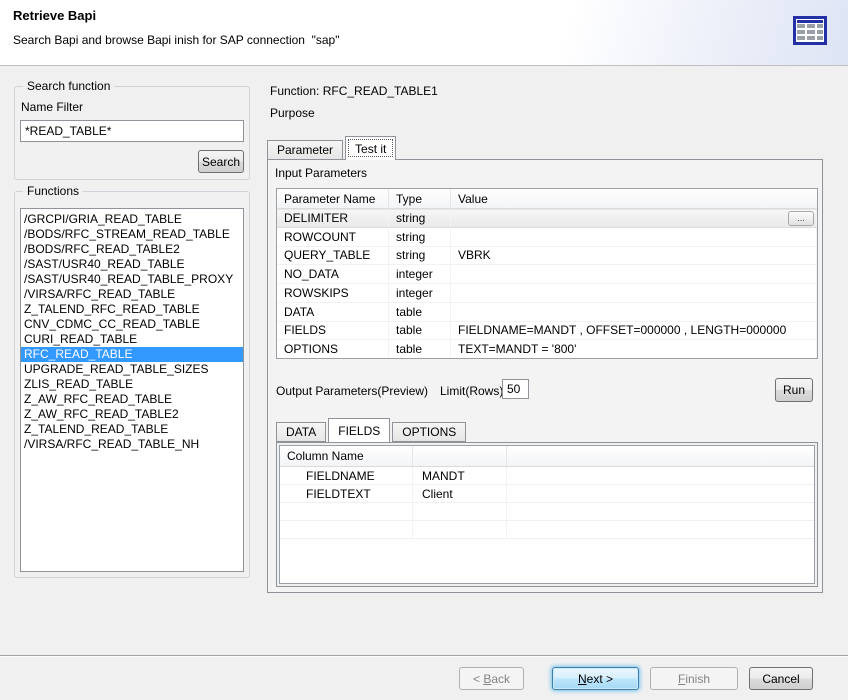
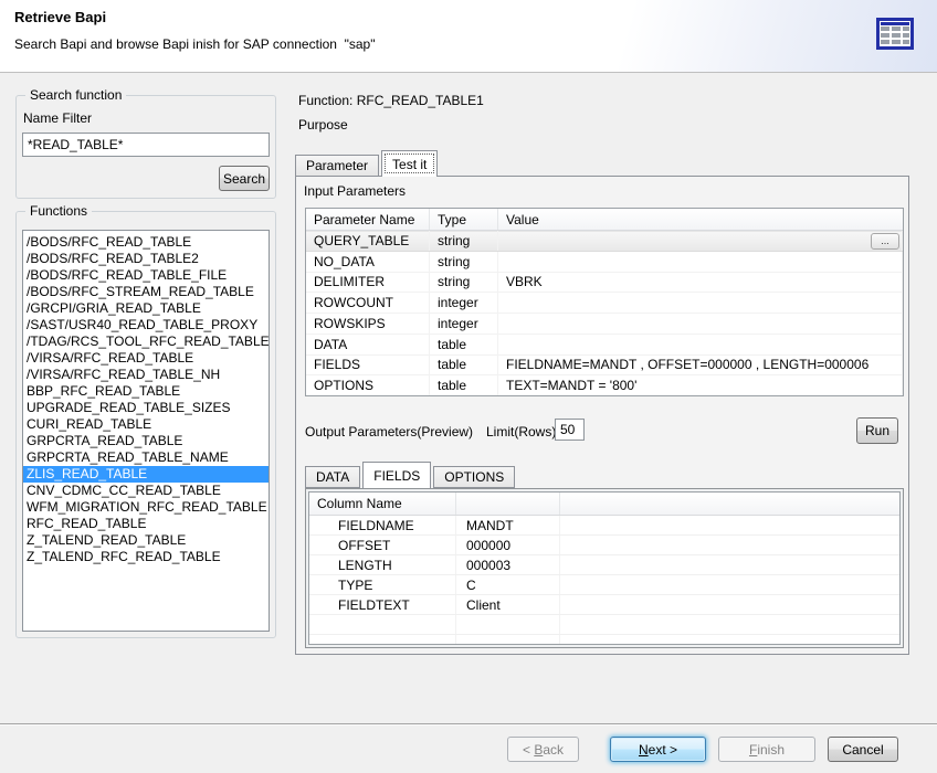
  Retrieve Bapi
  Search Bapi and browse Bapi inish for SAP connection "sap"
  Search function
  Name Filter
  *READ_TABLE*
  Search
  Functions
+ /BODS/RFC_READ_TABLE
- /GRCPI/GRIA_READ_TABLE
+ /BODS/RFC_READ_TABLE2
+ /BODS/RFC_READ_TABLE_FILE
  /BODS/RFC_STREAM_READ_TABLE
- /BODS/RFC_READ_TABLE2
+ /GRCPI/GRIA_READ_TABLE
- /SAST/USR40_READ_TABLE
  /SAST/USR40_READ_TABLE_PROXY
+ /TDAG/RCS_TOOL_RFC_READ_TABLE
  /VIRSA/RFC_READ_TABLE
- Z_TALEND_RFC_READ_TABLE
+ /VIRSA/RFC_READ_TABLE_NH
+ BBP_RFC_READ_TABLE
- CNV_CDMC_CC_READ_TABLE
+ UPGRADE_READ_TABLE_SIZES
  CURI_READ_TABLE
+ GRPCRTA_READ_TABLE
+ GRPCRTA_READ_TABLE_NAME
- RFC_READ_TABLE
+ ZLIS_READ_TABLE
- UPGRADE_READ_TABLE_SIZES
+ CNV_CDMC_CC_READ_TABLE
+ WFM_MIGRATION_RFC_READ_TABLE
- ZLIS_READ_TABLE
+ RFC_READ_TABLE
- Z_AW_RFC_READ_TABLE
- Z_AW_RFC_READ_TABLE2
  Z_TALEND_READ_TABLE
- /VIRSA/RFC_READ_TABLE_NH
+ Z_TALEND_RFC_READ_TABLE
  Function: RFC_READ_TABLE1
  Purpose
  Parameter
  Test it
  Input Parameters
  Parameter Name
  Type
  Value
- DELIMITER
+ QUERY_TABLE
  string
  ...
- ROWCOUNT
+ NO_DATA
  string
- QUERY_TABLE
+ DELIMITER
  string
  VBRK
- NO_DATA
+ ROWCOUNT
  integer
  ROWSKIPS
  integer
  DATA
  table
  FIELDS
  table
- FIELDNAME=MANDT , OFFSET=000000 , LENGTH=000000
+ FIELDNAME=MANDT , OFFSET=000000 , LENGTH=000006
  OPTIONS
  table
  TEXT=MANDT = '800'
  Output Parameters(Preview)
  Limit(Rows
  50
  Run
  DATA
  FIELDS
  OPTIONS
  Column Name
  FIELDNAME
  MANDT
+ OFFSET
+ 000000
+ LENGTH
+ 000003
+ TYPE
+ C
  FIELDTEXT
  Client
  < Back
  Next >
  Finish
  Cancel
